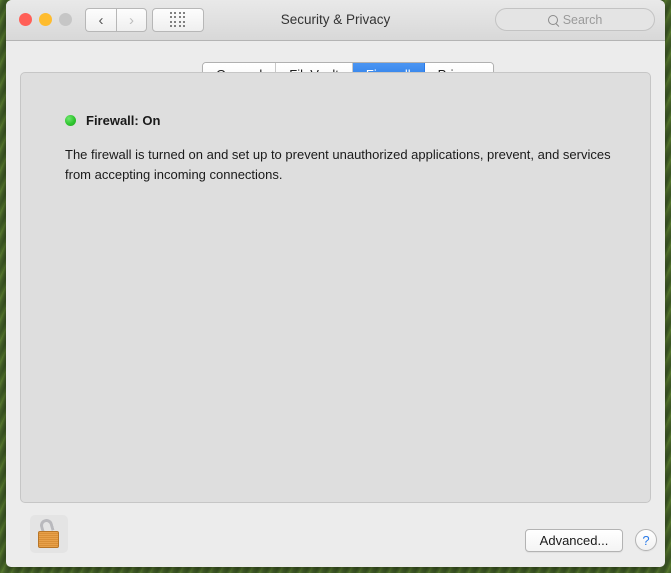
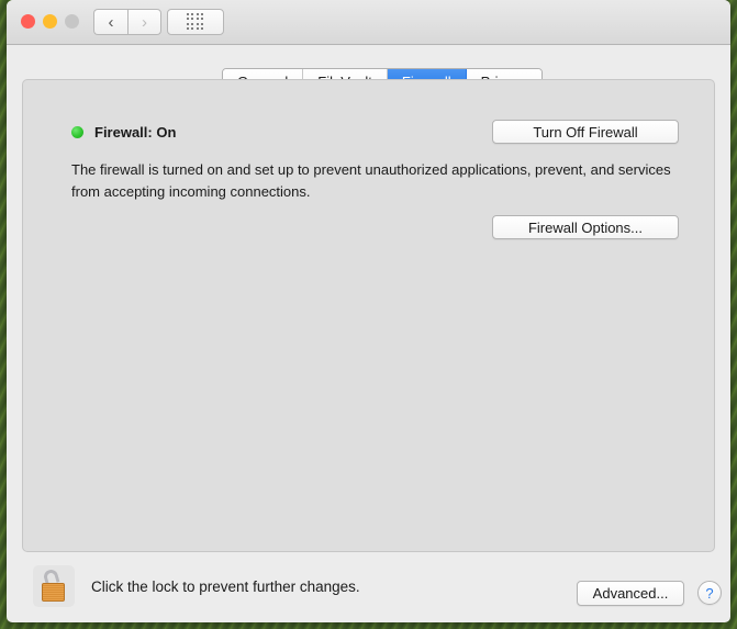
  ‹
  ›
- Security & Privacy
- Search
  Firewall: On
  The firewall is turned on and set up to prevent unauthorized applications, prevent, and services from accepting incoming connections.
+ Turn Off Firewall
+ Firewall Options...
+ Click the lock to prevent further changes.
  Advanced...
  ?
